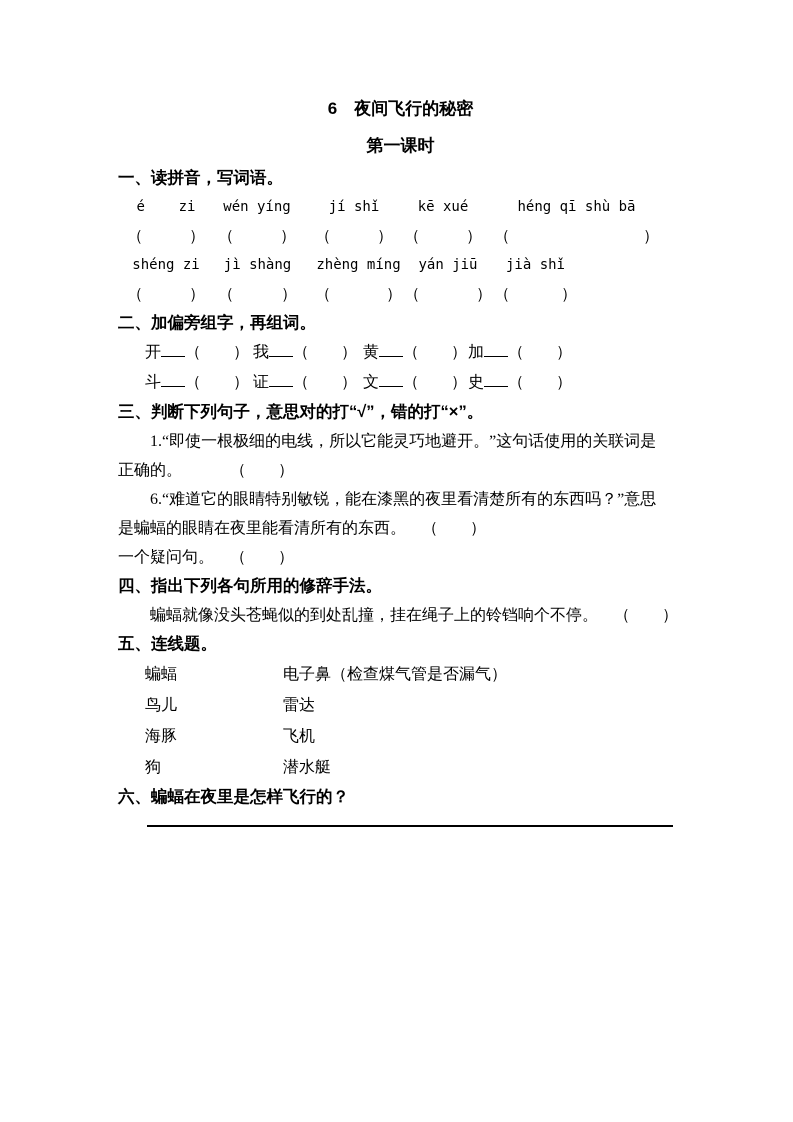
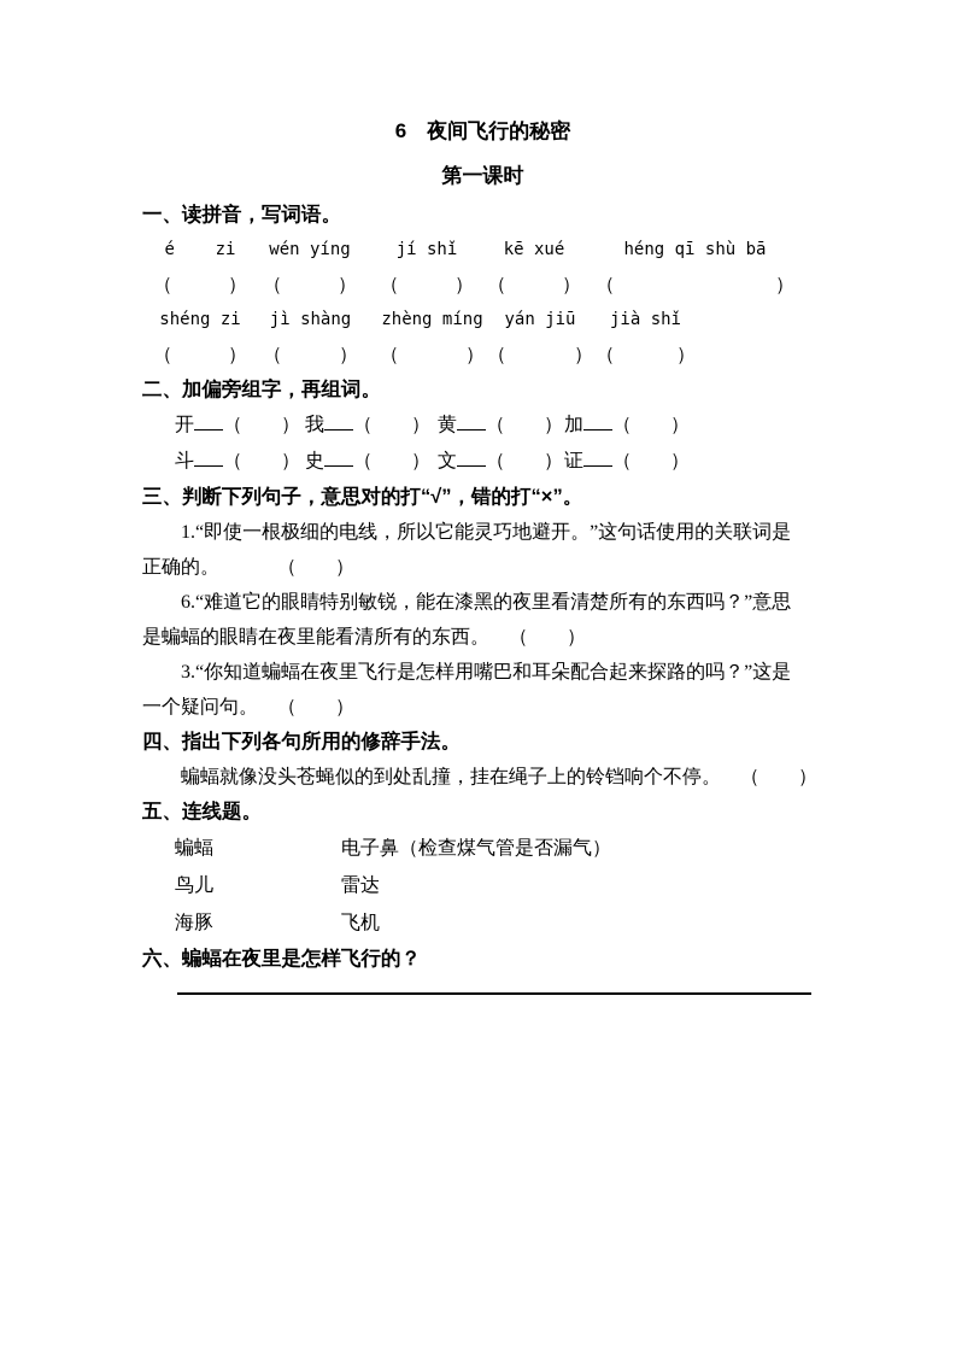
  6 夜间飞行的秘密
  第一课时
  一、读拼音，写词语。
  é zi
  （
  ）
  wén yíng
  （
  ）
  jí shǐ
  （
  ）
  kē xué
  （
  ）
  héng qī shù bā
  （
  ）
  shéng zi
  （
  ）
  jì shàng
  （
  ）
  zhèng míng
  （
  ）
  yán jiū
  （
  ）
  jià shǐ
  （
  ）
  二、加偏旁组字，再组词。
  开 （ ）
  我 （ ）
  黄 （ ）
  加 （ ）
  斗 （ ）
- 证 （ ）
+ 史 （ ）
  文 （ ）
- 史 （ ）
+ 证 （ ）
  三、判断下列句子，意思对的打“√”，错的打“×”。
  1.“即使一根极细的电线，所以它能灵巧地避开。”这句话使用的关联词是
  正确的。 （ ）
  6.“难道它的眼睛特别敏锐，能在漆黑的夜里看清楚所有的东西吗？”意思
  是蝙蝠的眼睛在夜里能看清所有的东西。 （ ）
+ 3.“你知道蝙蝠在夜里飞行是怎样用嘴巴和耳朵配合起来探路的吗？”这是
  一个疑问句。 （ ）
  四、指出下列各句所用的修辞手法。
  蝙蝠就像没头苍蝇似的到处乱撞，挂在绳子上的铃铛响个不停。 （ ）
  五、连线题。
  蝙蝠
  电子鼻（检查煤气管是否漏气）
  鸟儿
  雷达
  海豚
  飞机
- 狗
- 潜水艇
  六、蝙蝠在夜里是怎样飞行的？
